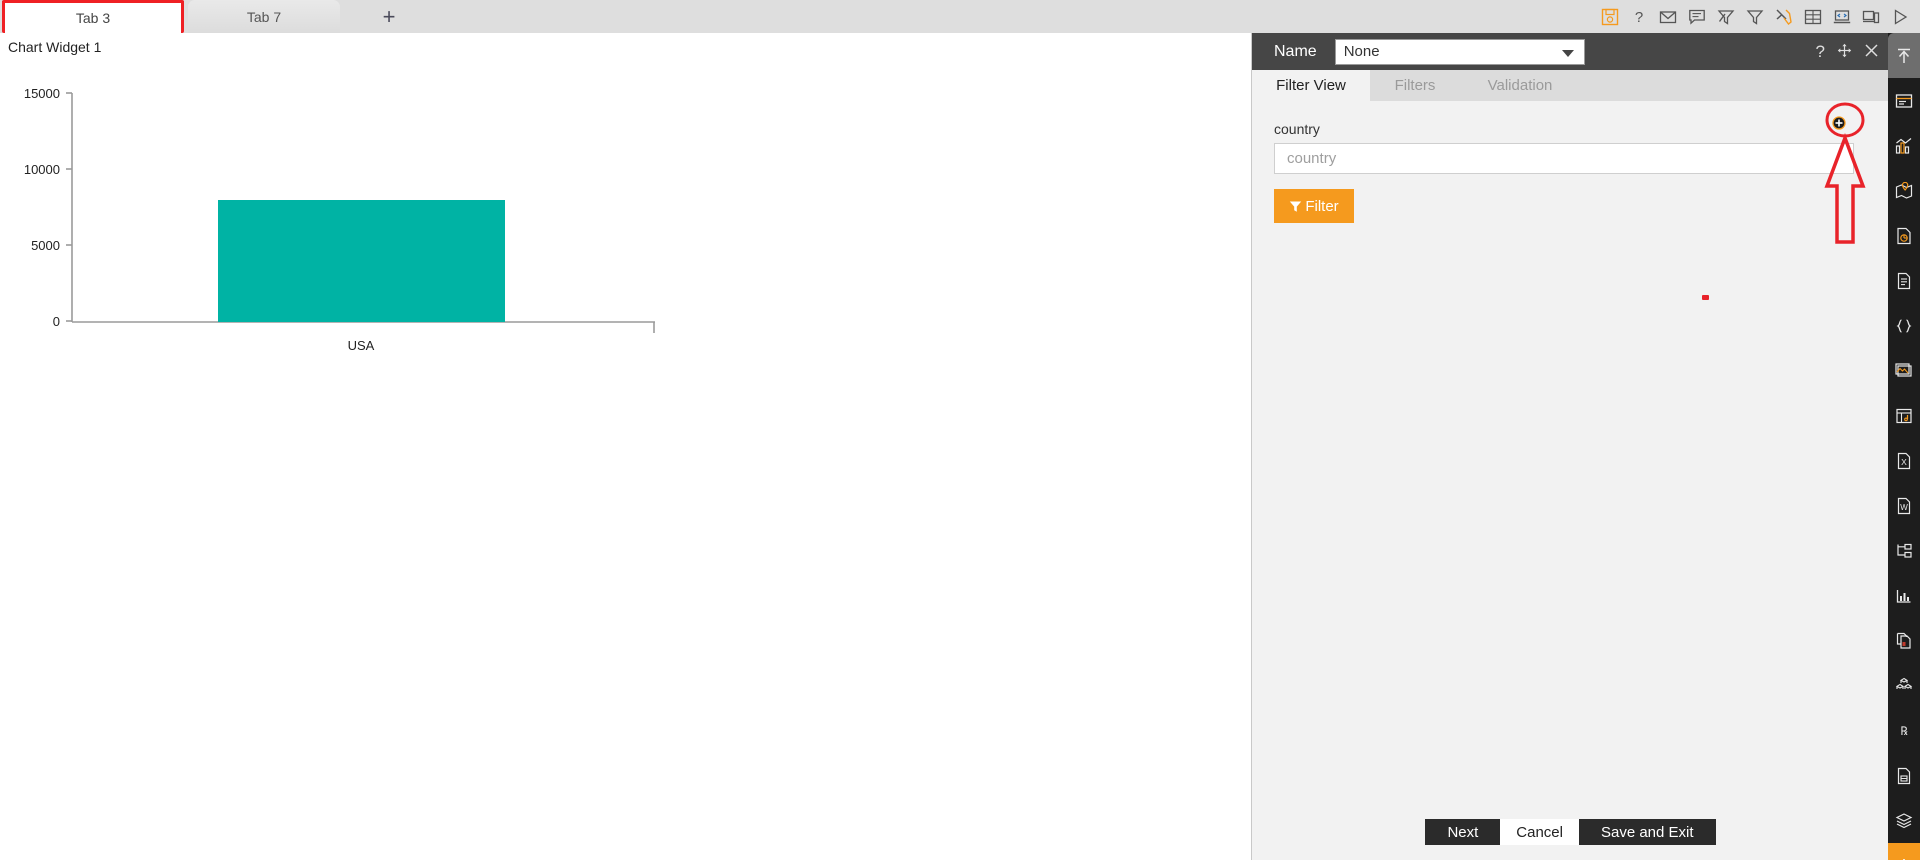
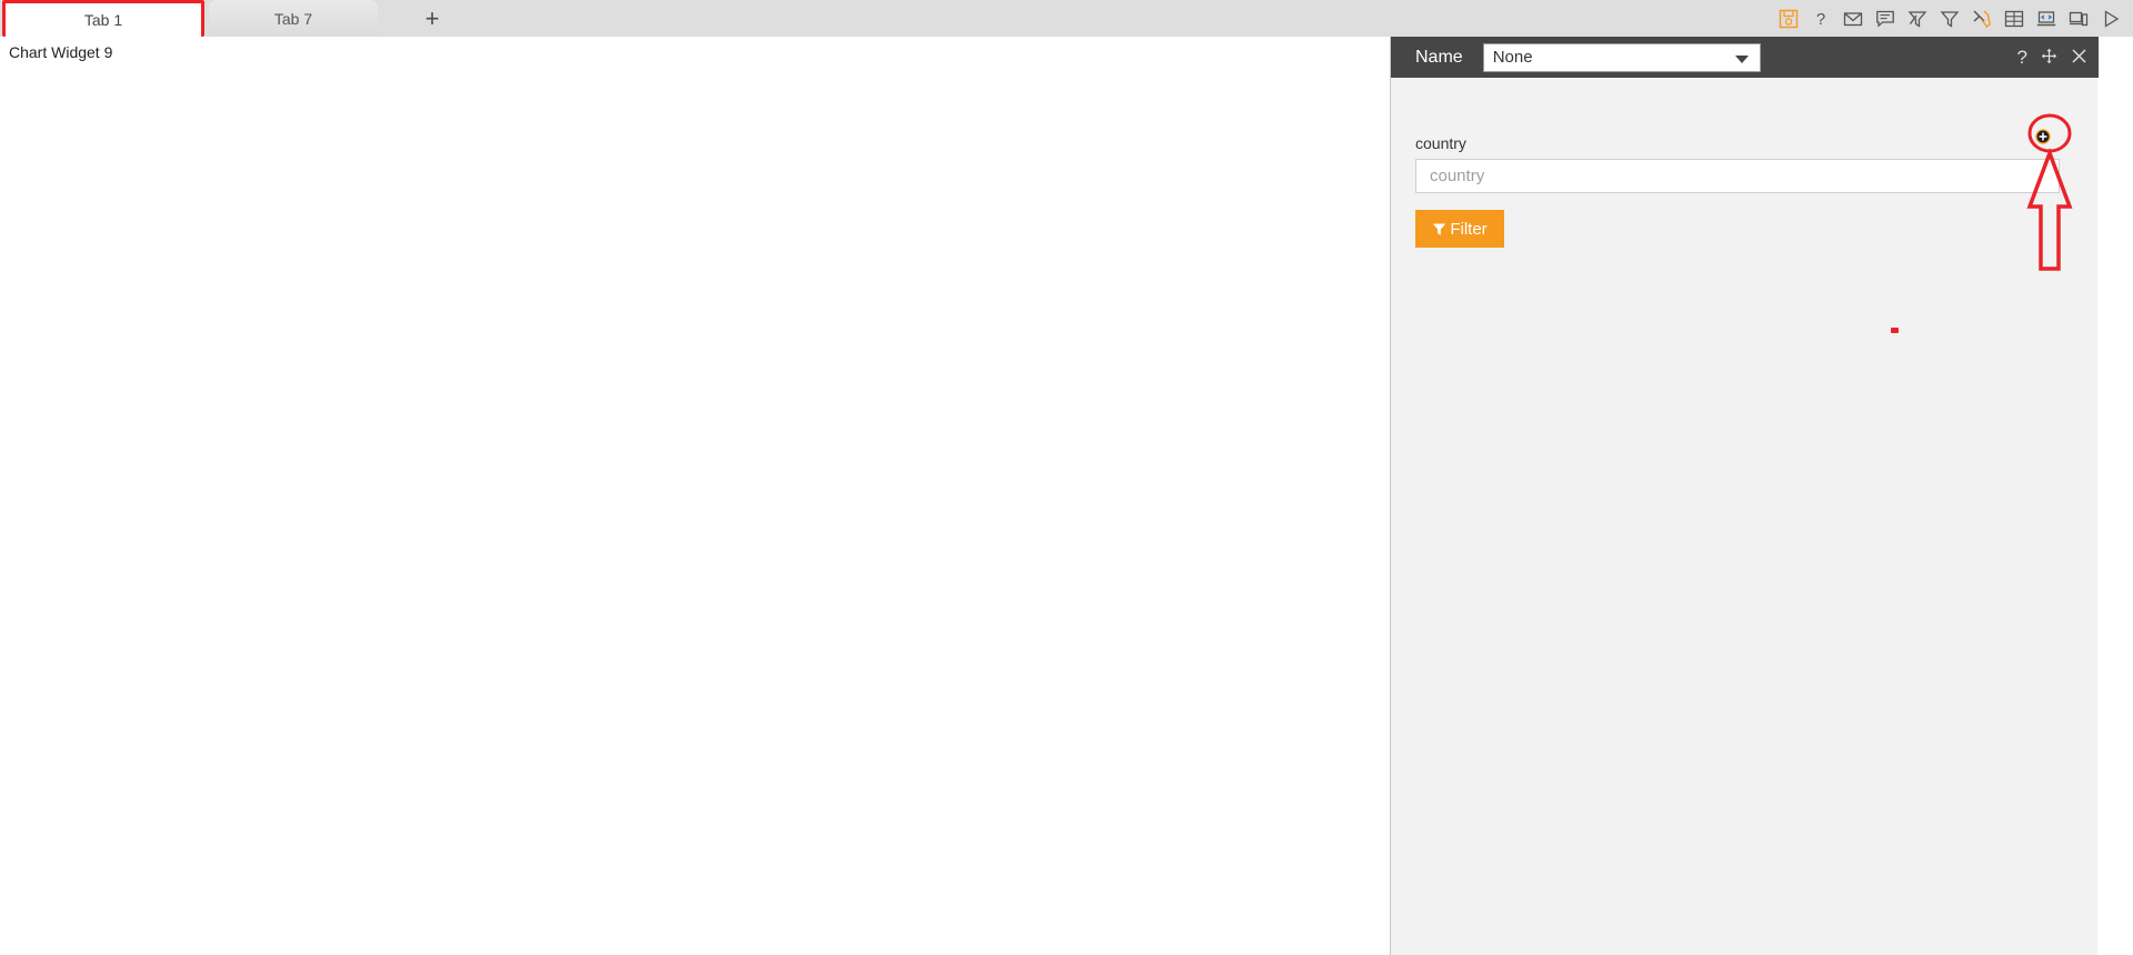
- Tab 3
+ Tab 1
  Tab 7
  +
  ?
- Chart Widget 1
+ Chart Widget 9
- 15000
- 10000
- 5000
- 0
- USA
  Name
  None
  ?
- Filter View
- Filters
- Validation
  country
  country
  Filter
- Next
- Cancel
- Save and Exit
- X
- W
- ℞
